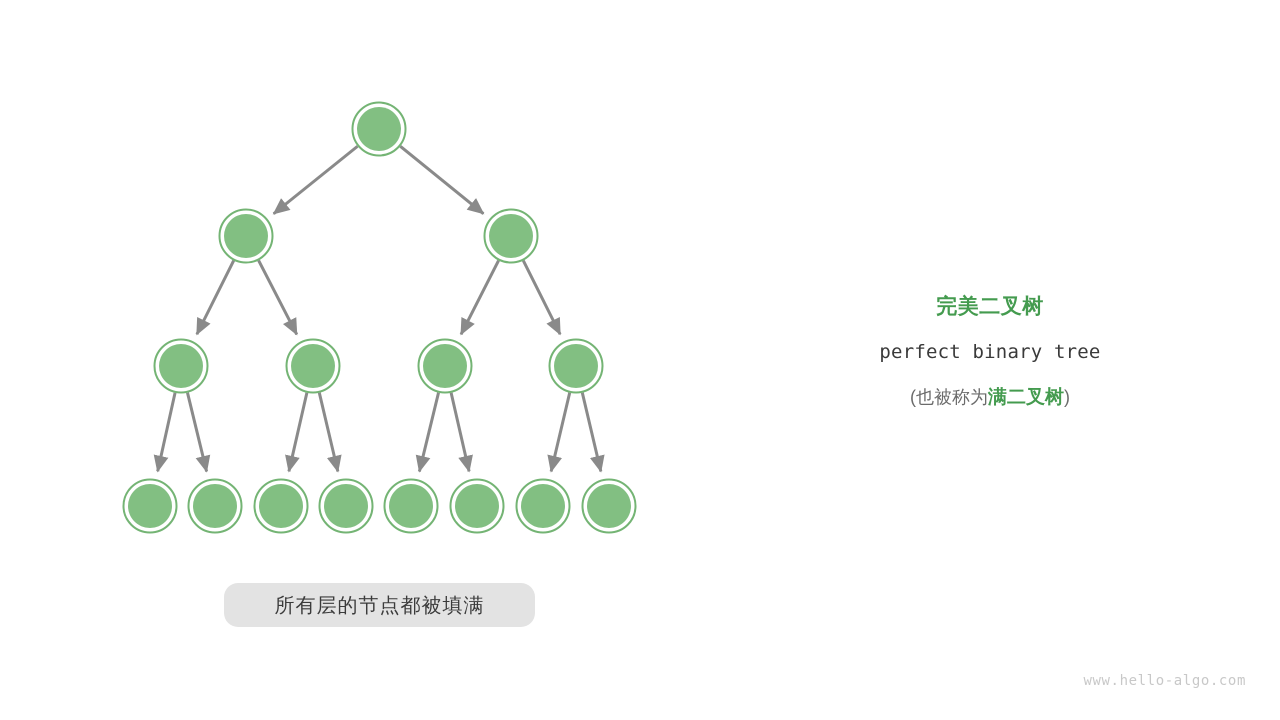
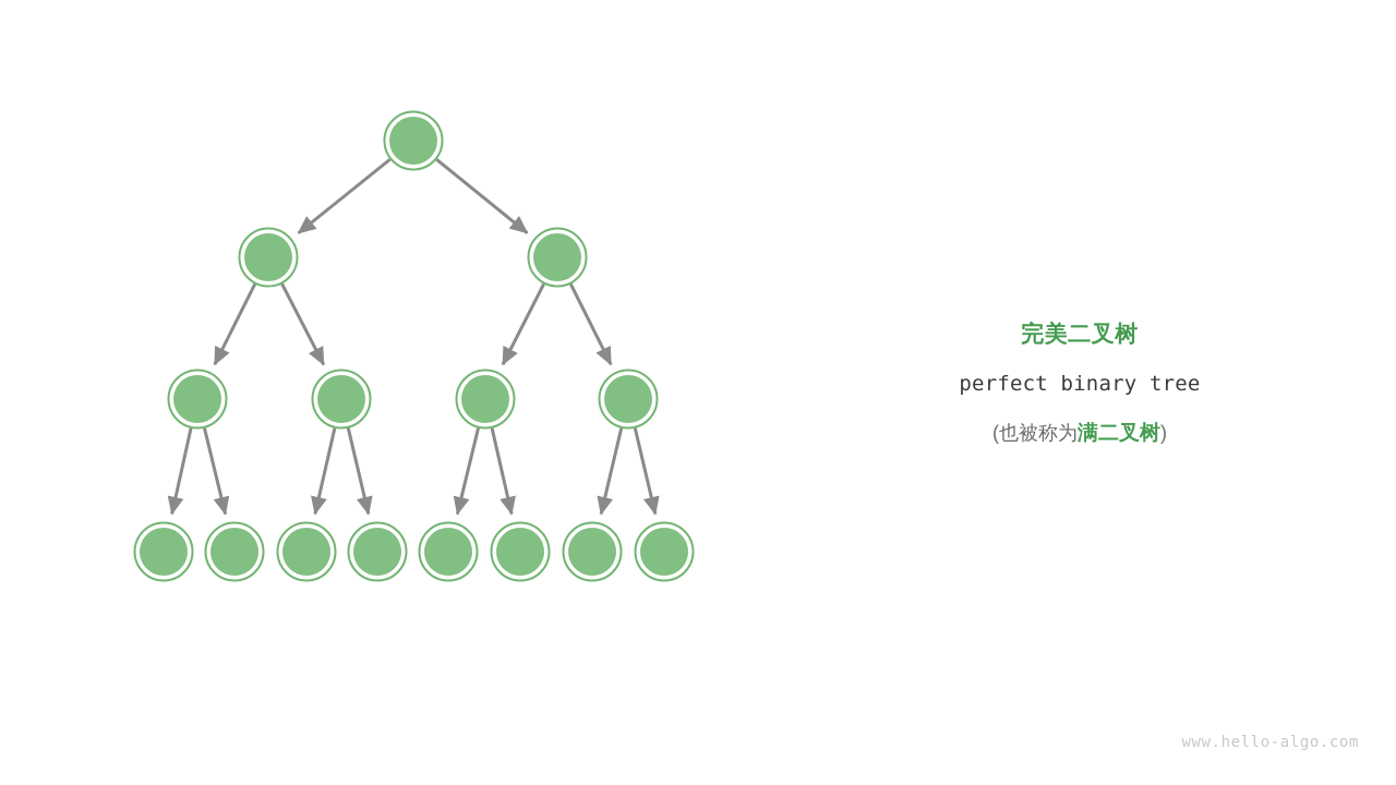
  完美二叉树
  perfect binary tree
  (也被称为满二叉树)
- 所有层的节点都被填满
  www.hello-algo.com
